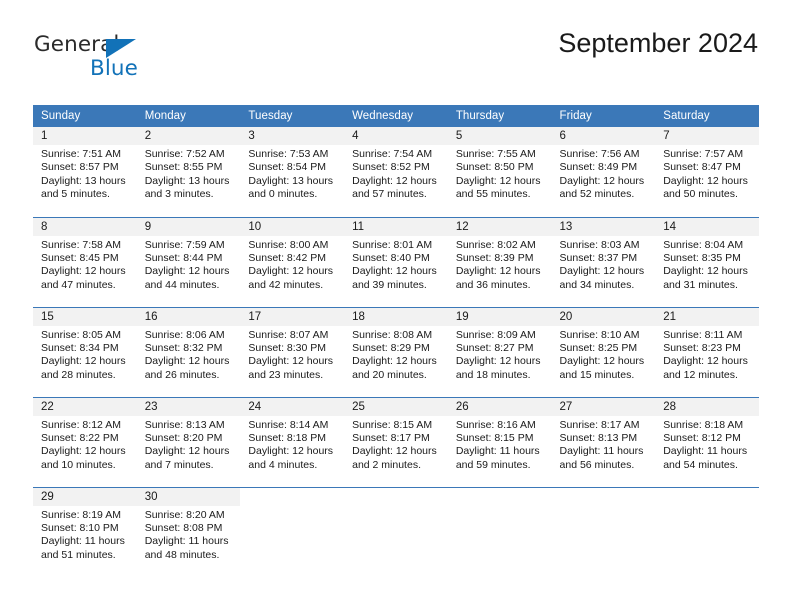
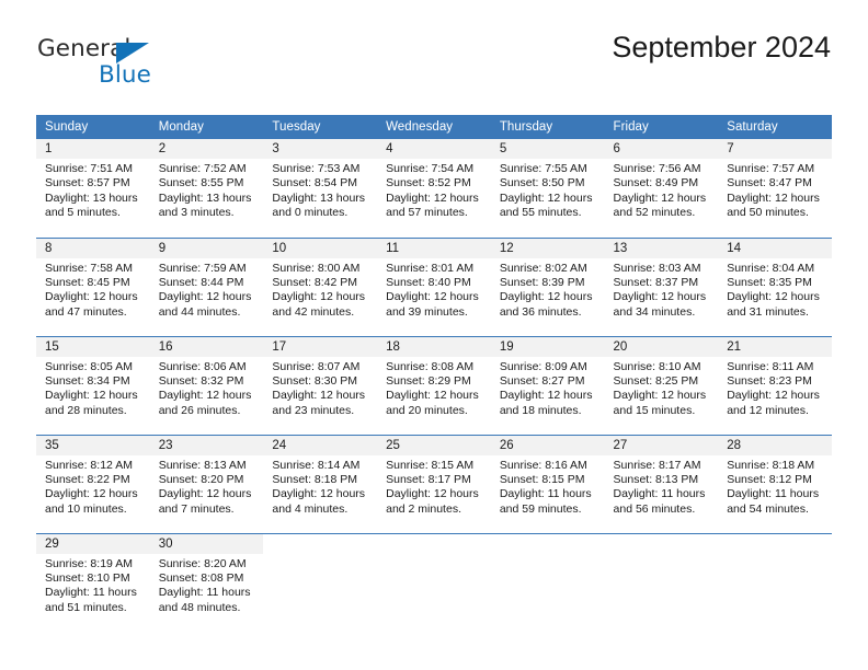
  General
  Blue
  September 2024
  Sunday	Monday	Tuesday	Wednesday	Thursday	Friday	Saturday
  1Sunrise: 7:51 AMSunset: 8:57 PMDaylight: 13 hoursand 5 minutes.	2Sunrise: 7:52 AMSunset: 8:55 PMDaylight: 13 hoursand 3 minutes.	3Sunrise: 7:53 AMSunset: 8:54 PMDaylight: 13 hoursand 0 minutes.	4Sunrise: 7:54 AMSunset: 8:52 PMDaylight: 12 hoursand 57 minutes.	5Sunrise: 7:55 AMSunset: 8:50 PMDaylight: 12 hoursand 55 minutes.	6Sunrise: 7:56 AMSunset: 8:49 PMDaylight: 12 hoursand 52 minutes.	7Sunrise: 7:57 AMSunset: 8:47 PMDaylight: 12 hoursand 50 minutes.
  8Sunrise: 7:58 AMSunset: 8:45 PMDaylight: 12 hoursand 47 minutes.	9Sunrise: 7:59 AMSunset: 8:44 PMDaylight: 12 hoursand 44 minutes.	10Sunrise: 8:00 AMSunset: 8:42 PMDaylight: 12 hoursand 42 minutes.	11Sunrise: 8:01 AMSunset: 8:40 PMDaylight: 12 hoursand 39 minutes.	12Sunrise: 8:02 AMSunset: 8:39 PMDaylight: 12 hoursand 36 minutes.	13Sunrise: 8:03 AMSunset: 8:37 PMDaylight: 12 hoursand 34 minutes.	14Sunrise: 8:04 AMSunset: 8:35 PMDaylight: 12 hoursand 31 minutes.
  15Sunrise: 8:05 AMSunset: 8:34 PMDaylight: 12 hoursand 28 minutes.	16Sunrise: 8:06 AMSunset: 8:32 PMDaylight: 12 hoursand 26 minutes.	17Sunrise: 8:07 AMSunset: 8:30 PMDaylight: 12 hoursand 23 minutes.	18Sunrise: 8:08 AMSunset: 8:29 PMDaylight: 12 hoursand 20 minutes.	19Sunrise: 8:09 AMSunset: 8:27 PMDaylight: 12 hoursand 18 minutes.	20Sunrise: 8:10 AMSunset: 8:25 PMDaylight: 12 hoursand 15 minutes.	21Sunrise: 8:11 AMSunset: 8:23 PMDaylight: 12 hoursand 12 minutes.
- 22Sunrise: 8:12 AMSunset: 8:22 PMDaylight: 12 hoursand 10 minutes.	23Sunrise: 8:13 AMSunset: 8:20 PMDaylight: 12 hoursand 7 minutes.	24Sunrise: 8:14 AMSunset: 8:18 PMDaylight: 12 hoursand 4 minutes.	25Sunrise: 8:15 AMSunset: 8:17 PMDaylight: 12 hoursand 2 minutes.	26Sunrise: 8:16 AMSunset: 8:15 PMDaylight: 11 hoursand 59 minutes.	27Sunrise: 8:17 AMSunset: 8:13 PMDaylight: 11 hoursand 56 minutes.	28Sunrise: 8:18 AMSunset: 8:12 PMDaylight: 11 hoursand 54 minutes.
+ 35Sunrise: 8:12 AMSunset: 8:22 PMDaylight: 12 hoursand 10 minutes.	23Sunrise: 8:13 AMSunset: 8:20 PMDaylight: 12 hoursand 7 minutes.	24Sunrise: 8:14 AMSunset: 8:18 PMDaylight: 12 hoursand 4 minutes.	25Sunrise: 8:15 AMSunset: 8:17 PMDaylight: 12 hoursand 2 minutes.	26Sunrise: 8:16 AMSunset: 8:15 PMDaylight: 11 hoursand 59 minutes.	27Sunrise: 8:17 AMSunset: 8:13 PMDaylight: 11 hoursand 56 minutes.	28Sunrise: 8:18 AMSunset: 8:12 PMDaylight: 11 hoursand 54 minutes.
  29Sunrise: 8:19 AMSunset: 8:10 PMDaylight: 11 hoursand 51 minutes.	30Sunrise: 8:20 AMSunset: 8:08 PMDaylight: 11 hoursand 48 minutes.
